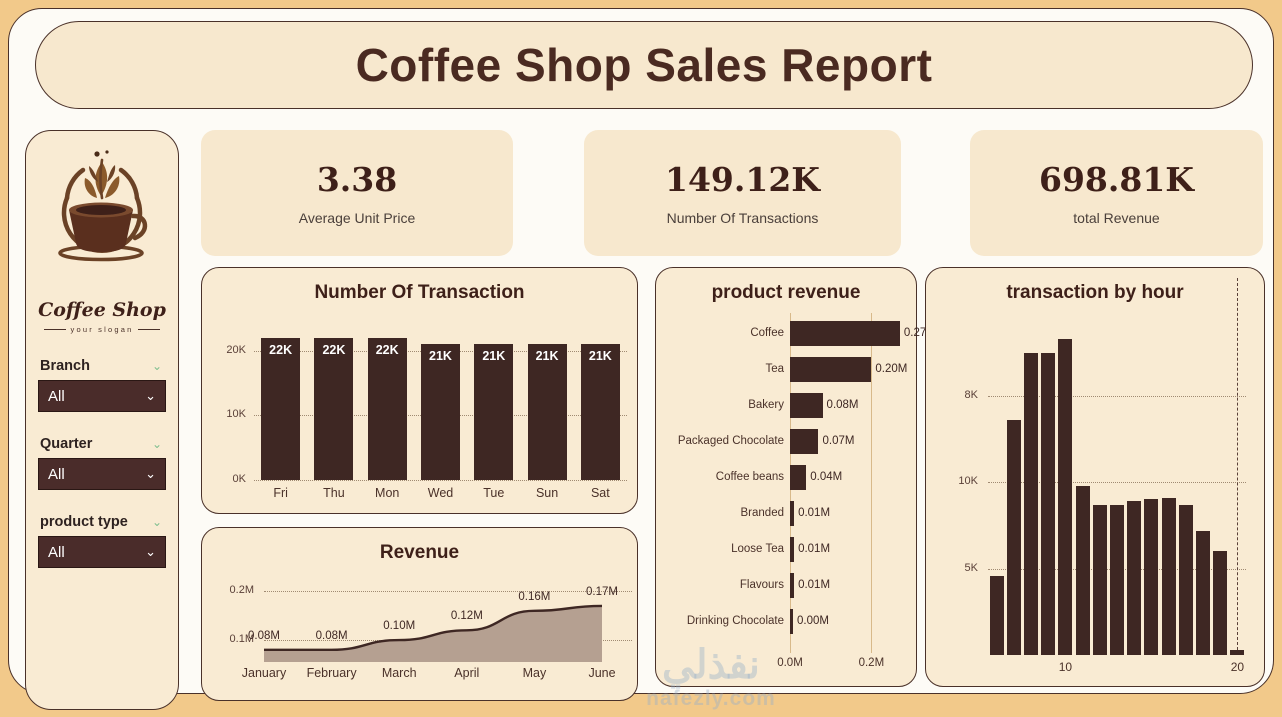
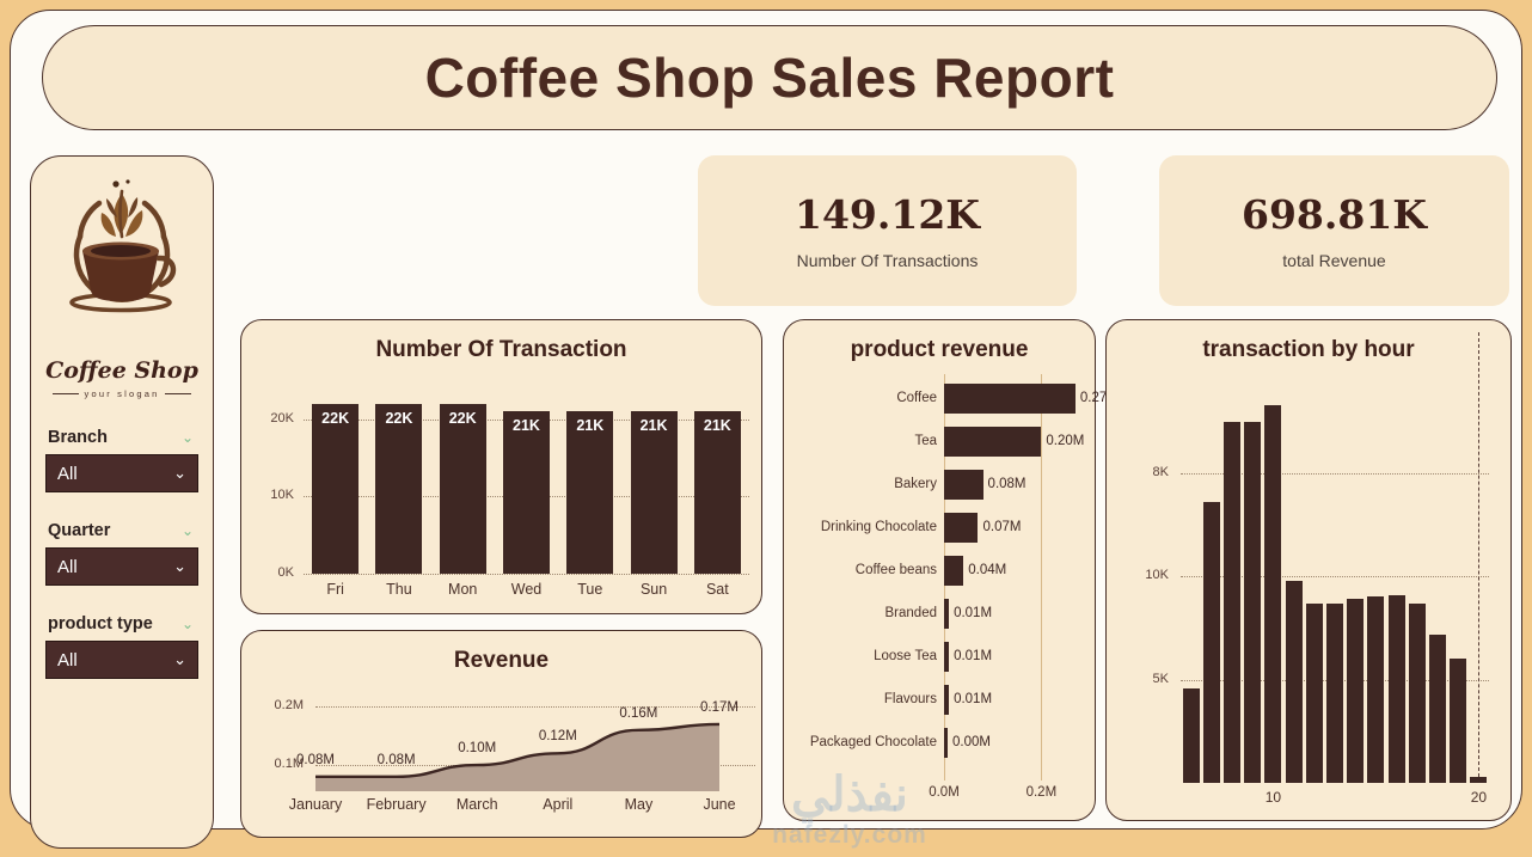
  Coffee Shop Sales Report
  Coffee Shop
  your slogan
  Branch
  ⌄
  All
  ⌄
  Quarter
  ⌄
  All
  ⌄
  product type
  ⌄
  All
  ⌄
- 3.38
- Average Unit Price
  149.12K
  Number Of Transactions
  698.81K
  total Revenue
  Number Of Transaction
  0K
  10K
  20K
  22K
  Fri
  22K
  Thu
  22K
  Mon
  21K
  Wed
  21K
  Tue
  21K
  Sun
  21K
  Sat
  Revenue
  0.1M
  0.2M
  0.08M
  January
  0.08M
  February
  0.10M
  March
  0.12M
  April
  0.16M
  May
  0.17M
  June
  product revenue
  0.0M
  0.2M
  Coffee
  0.27
  Tea
  0.20M
  Bakery
  0.08M
- Packaged Chocolate
+ Drinking Chocolate
  0.07M
  Coffee beans
  0.04M
  Branded
  0.01M
  Loose Tea
  0.01M
  Flavours
  0.01M
- Drinking Chocolate
+ Packaged Chocolate
  0.00M
  transaction by hour
  5K
  10K
  8K
  10
  20
  نفذلي
  nafezly.com
